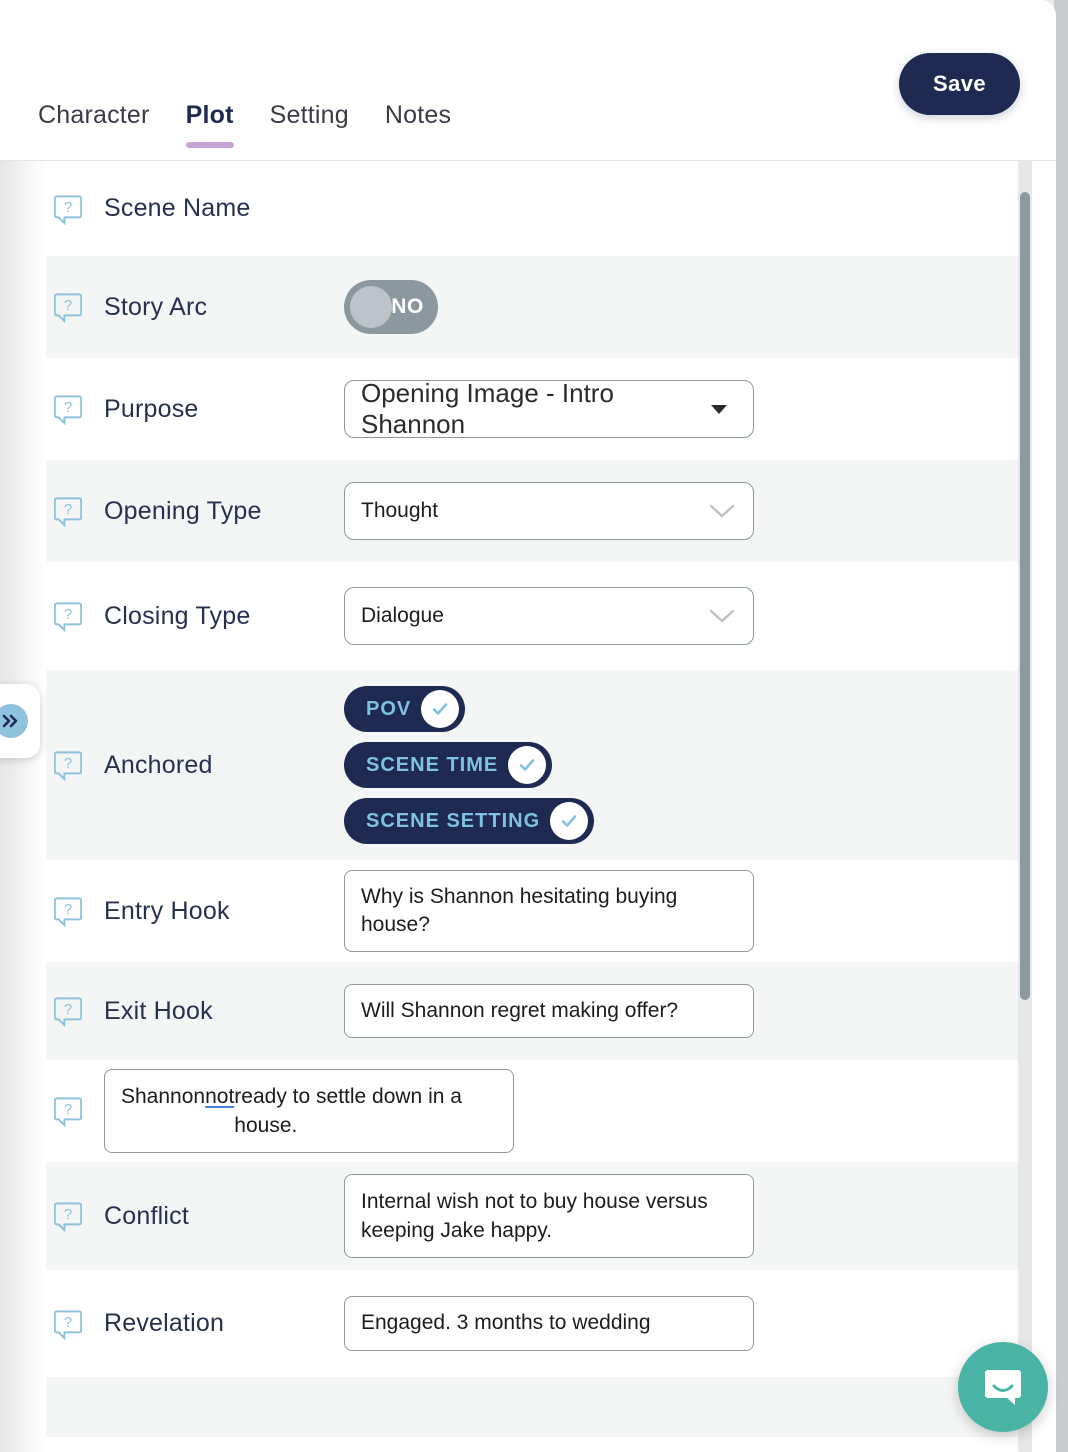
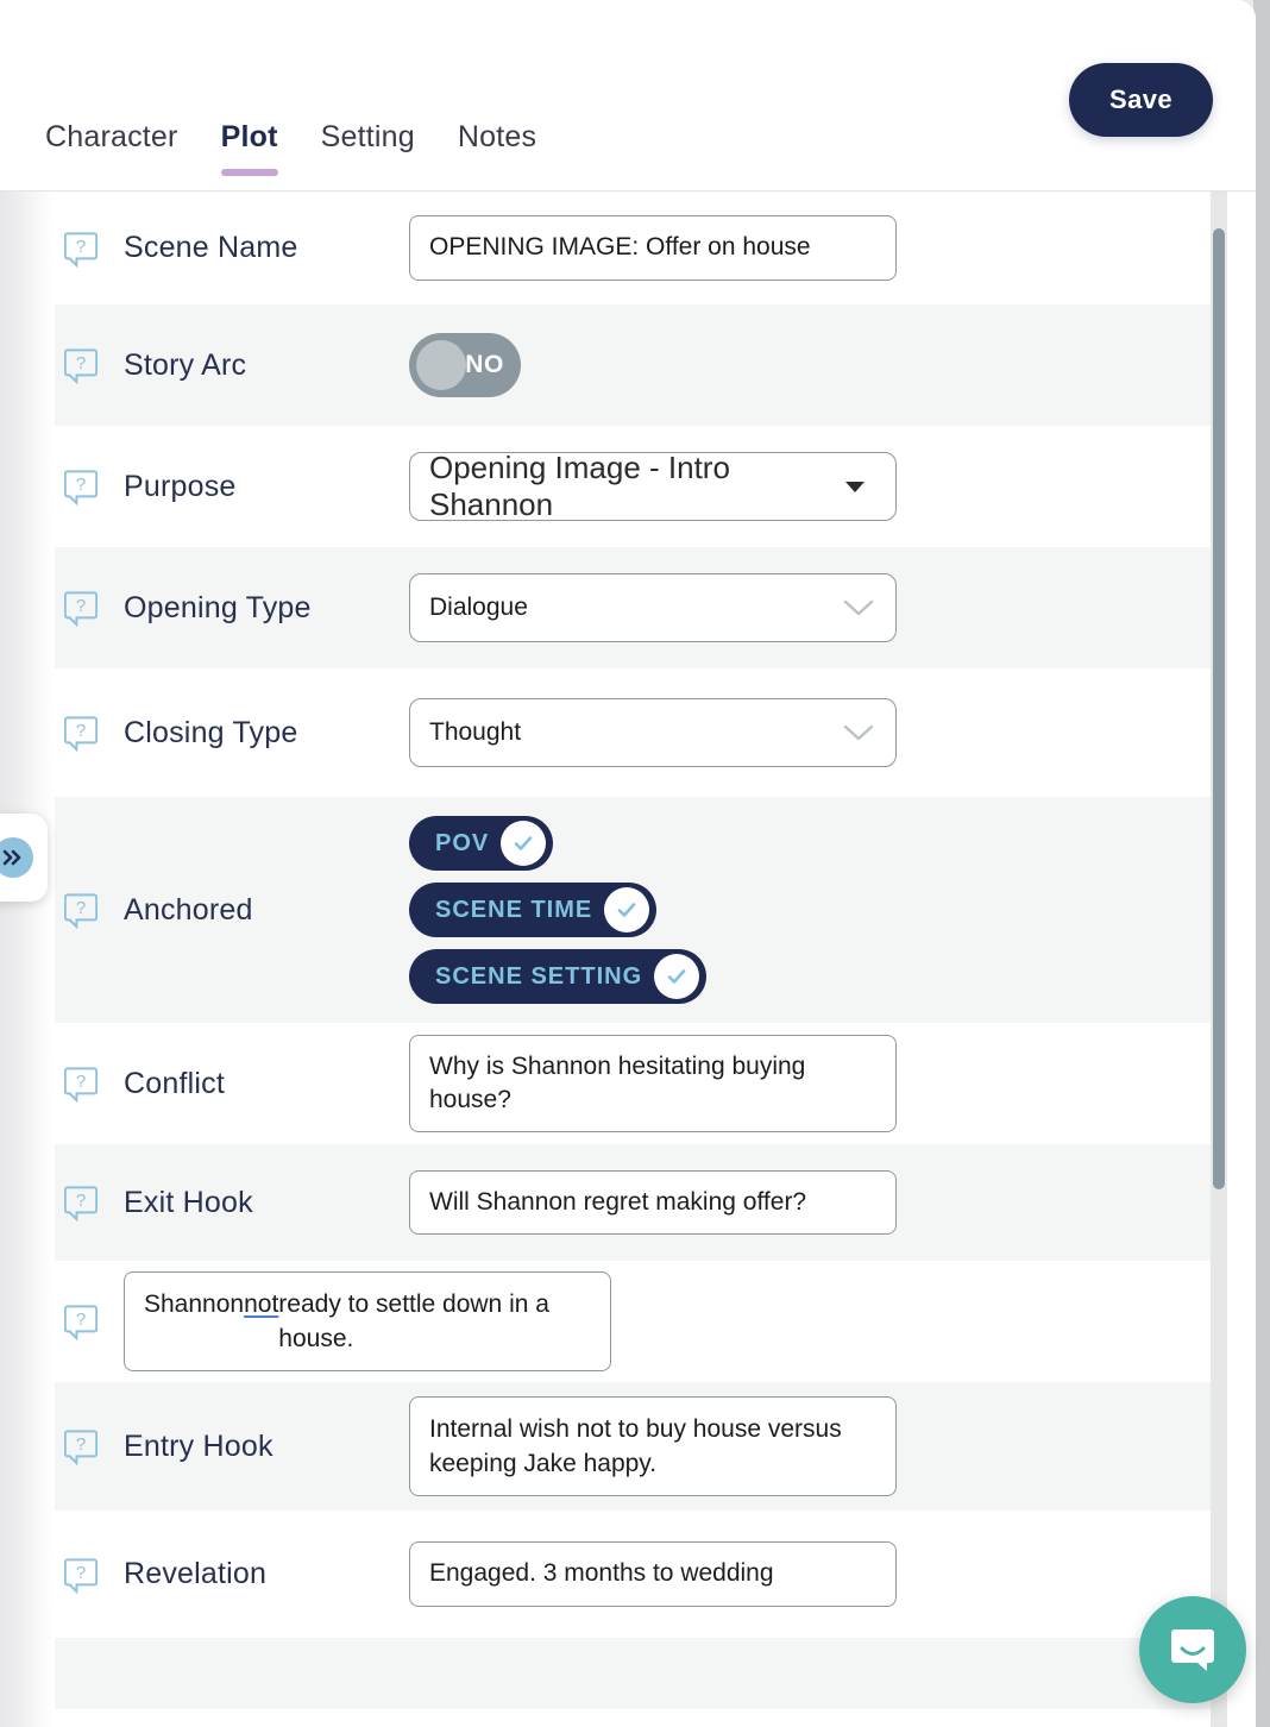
  Character
  Plot
  Setting
  Notes
  Save
  ?
  Scene Name
+ OPENING IMAGE: Offer on house
  ?
  Story Arc
  NO
  ?
  Purpose
  Opening Image - Intro Shannon
  ?
  Opening Type
- Thought
+ Dialogue
  ?
  Closing Type
- Dialogue
+ Thought
  ?
  Anchored
  POV
  SCENE TIME
  SCENE SETTING
  ?
- Entry Hook
+ Conflict
  Why is Shannon hesitating buying house?
  ?
  Exit Hook
  Will Shannon regret making offer?
  ?
  Shannon
  not
  ready to settle down in a house.
  ?
- Conflict
+ Entry Hook
  Internal wish not to buy house versus keeping Jake happy.
  ?
  Revelation
  Engaged. 3 months to wedding
